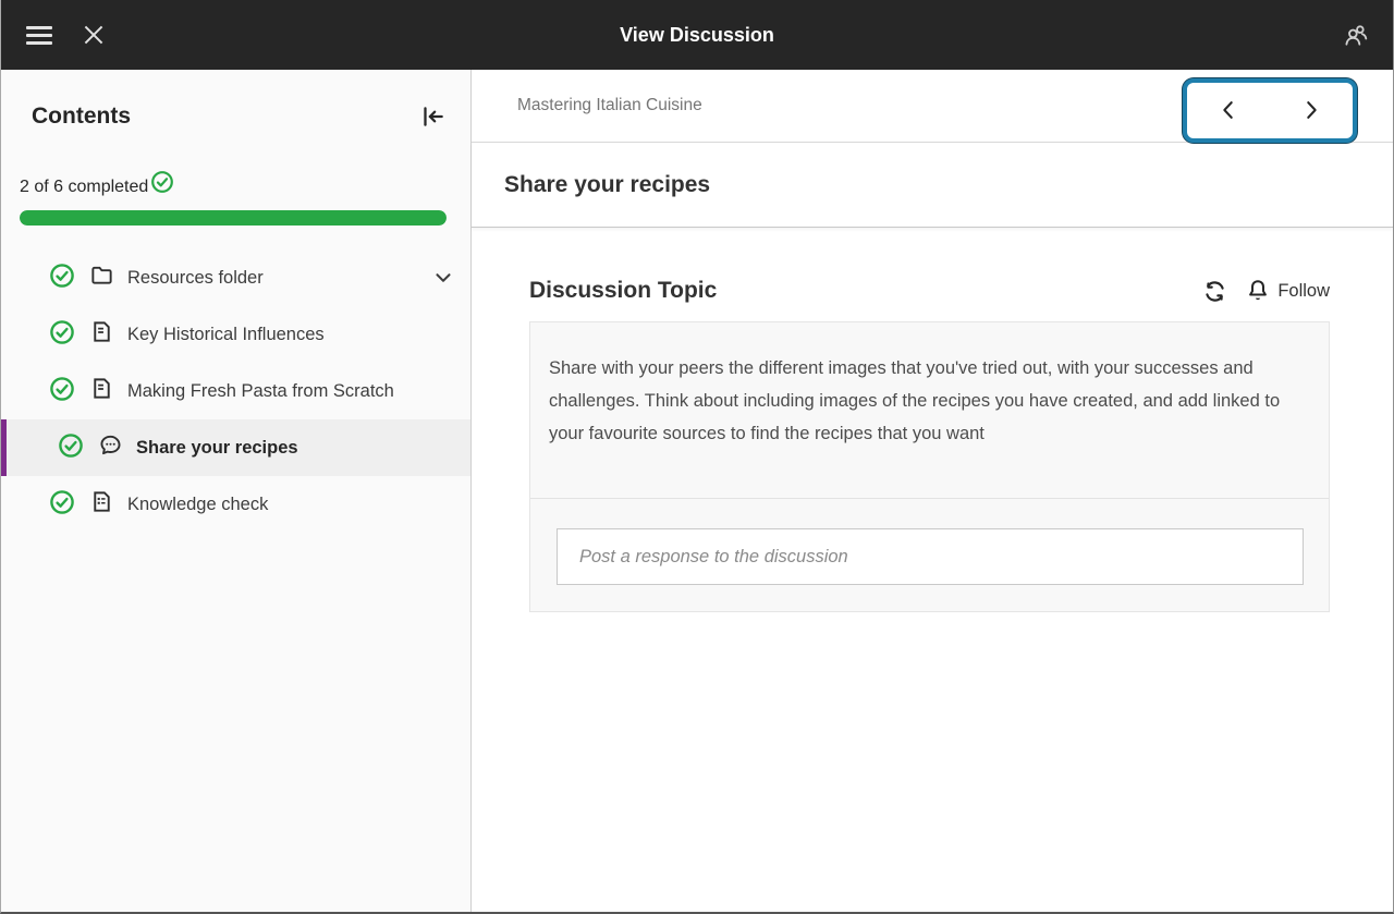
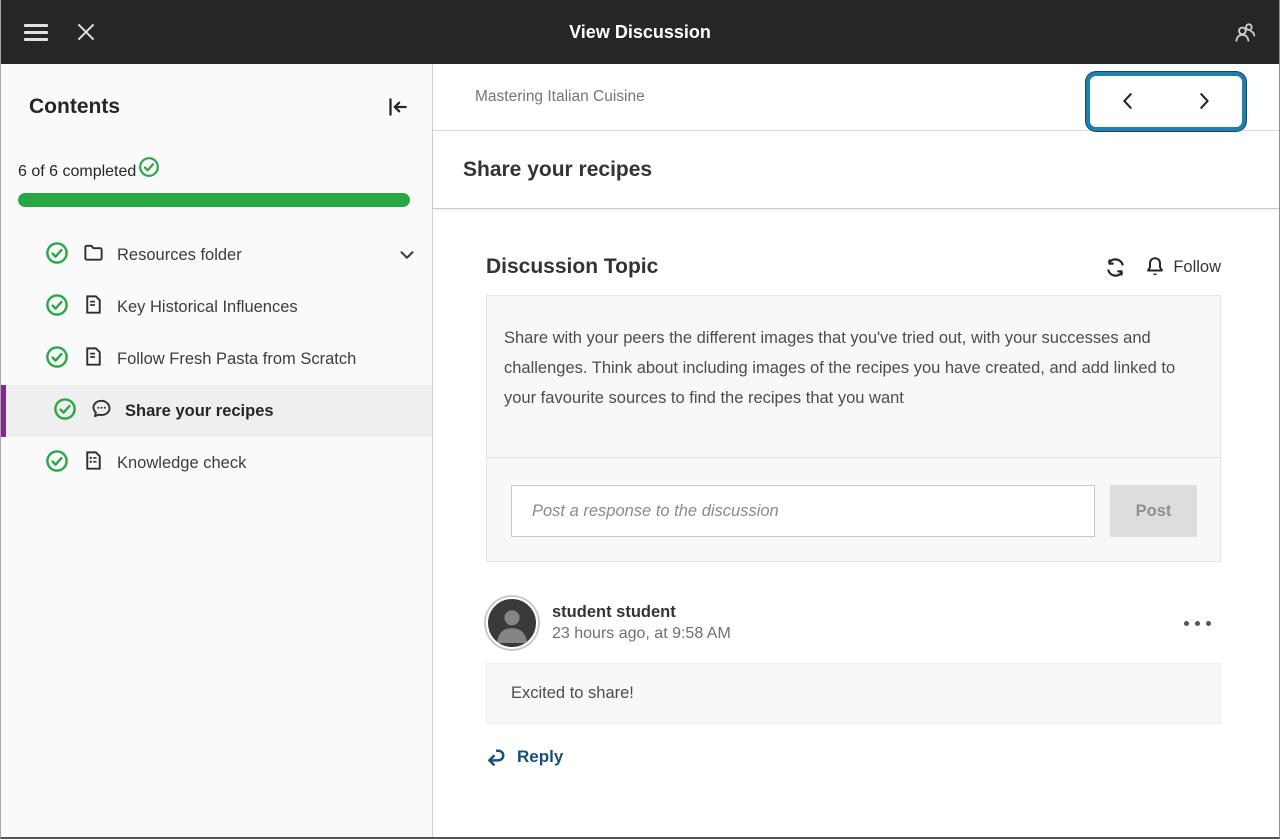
  View Discussion
  Contents
- 2 of 6 completed
+ 6 of 6 completed
  Resources folder
  Key Historical Influences
- Making Fresh Pasta from Scratch
+ Follow Fresh Pasta from Scratch
  Share your recipes
  Knowledge check
  Mastering Italian Cuisine
  Share your recipes
  Discussion Topic
  Follow
  Share with your peers the different images that you've tried out, with your successes and challenges. Think about including images of the recipes you have created, and add linked to your favourite sources to find the recipes that you want
  Post a response to the discussion
+ Post
+ student student
+ 23 hours ago, at 9:58 AM
+ Excited to share!
+ Reply
